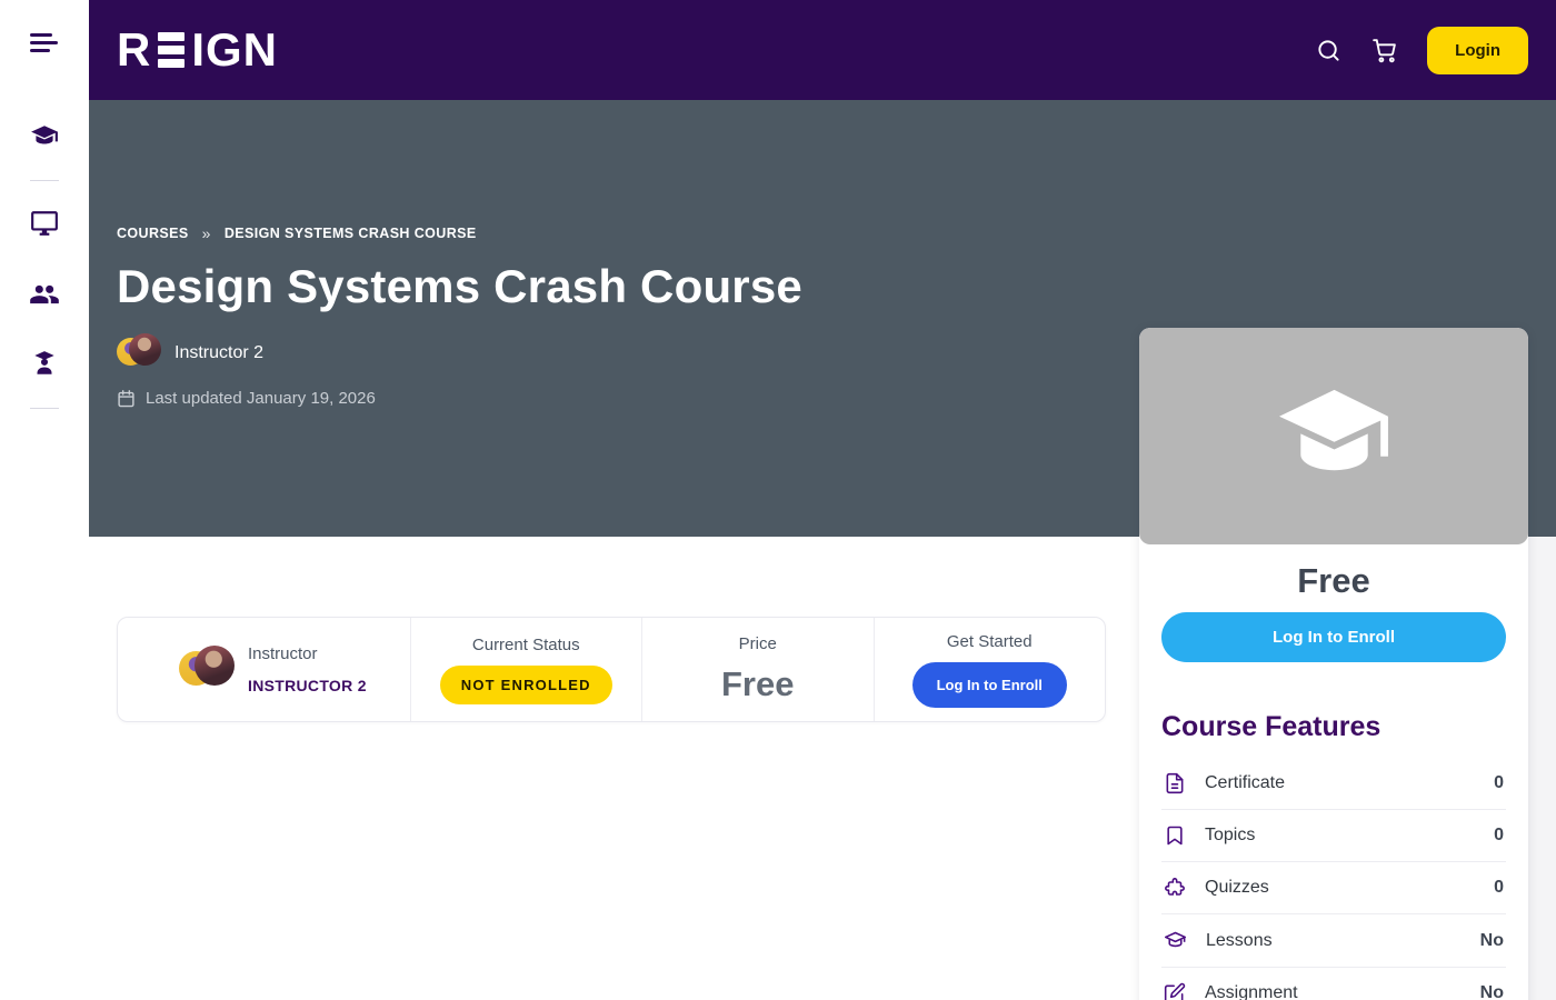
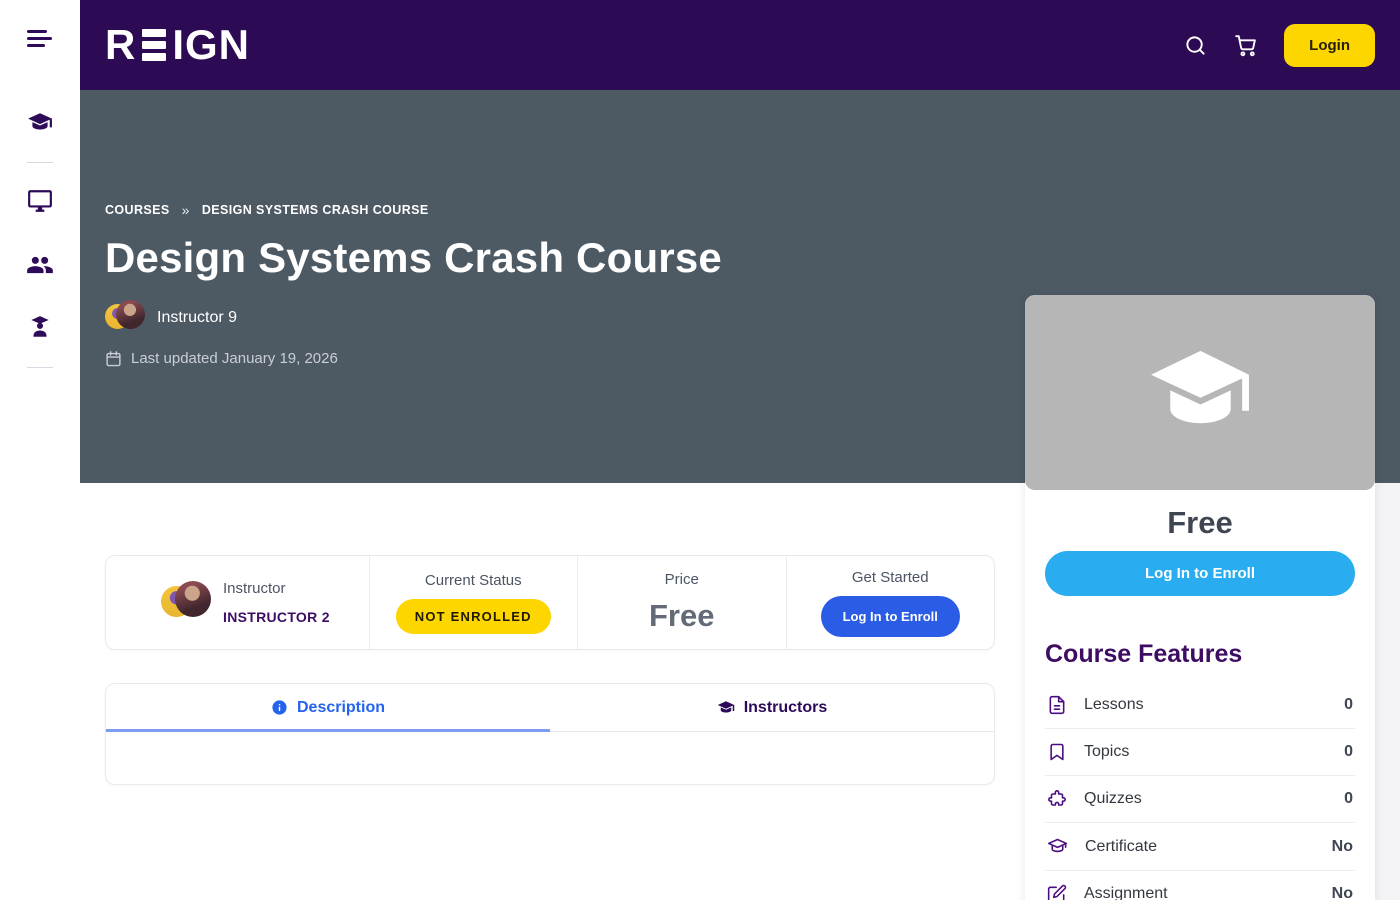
  R
  IGN
  Login
  COURSES
  »
  DESIGN SYSTEMS CRASH COURSE
  Design Systems Crash Course
- Instructor 2
+ Instructor 9
  Last updated January 19, 2026
  Instructor
  INSTRUCTOR 2
  Current Status
  NOT ENROLLED
  Price
  Free
  Get Started
  Log In to Enroll
+ Description
+ Instructors
  Free
  Log In to Enroll
  Course Features
- Certificate
+ Lessons
  0
  Topics
  0
  Quizzes
  0
- Lessons
+ Certificate
  No
  Assignment
  No
